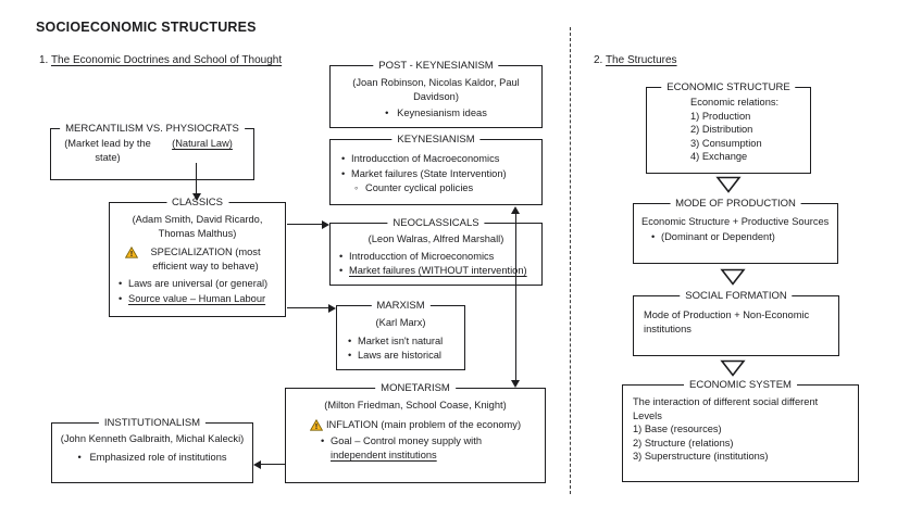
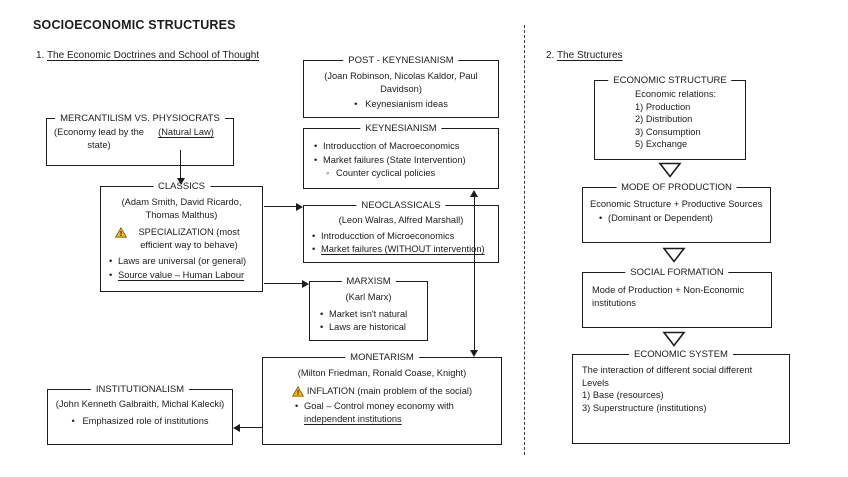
  SOCIOECONOMIC STRUCTURES
  1. The Economic Doctrines and School of Thought
  2. The Structures
  MERCANTILISM VS. PHYSIOCRATS
- (Market lead by the state)
+ (Economy lead by the state)
  (Natural Law)
  CLASSICS
  (Adam Smith, David Ricardo, Thomas Malthus)
  !
  SPECIALIZATION (most efficient way to behave)
  Laws are universal (or general)
  Source value – Human Labour
  POST - KEYNESIANISM
  (Joan Robinson, Nicolas Kaldor, Paul Davidson)
  Keynesianism ideas
  KEYNESIANISM
  Introducction of Macroeconomics
  Market failures (State Intervention)
  Counter cyclical policies
  NEOCLASSICALS
  (Leon Walras, Alfred Marshall)
  Introducction of Microeconomics
  Market failures (WITHOUT intervention)
  MARXISM
  (Karl Marx)
  Market isn't natural
  Laws are historical
  MONETARISM
- (Milton Friedman, School Coase, Knight)
+ (Milton Friedman, Ronald Coase, Knight)
  !
- INFLATION (main problem of the economy)
+ INFLATION (main problem of the social)
- Goal – Control money supply with independent institutions
+ Goal – Control money economy with independent institutions
  INSTITUTIONALISM
  (John Kenneth Galbraith, Michal Kalecki)
  Emphasized role of institutions
  ECONOMIC STRUCTURE
  Economic relations:
  1) Production
  2) Distribution
  3) Consumption
- 4) Exchange
+ 5) Exchange
  MODE OF PRODUCTION
  Economic Structure + Productive Sources
  (Dominant or Dependent)
  SOCIAL FORMATION
  Mode of Production + Non-Economic institutions
  ECONOMIC SYSTEM
  The interaction of different social different
  Levels
  1) Base (resources)
- 2) Structure (relations)
  3) Superstructure (institutions)
